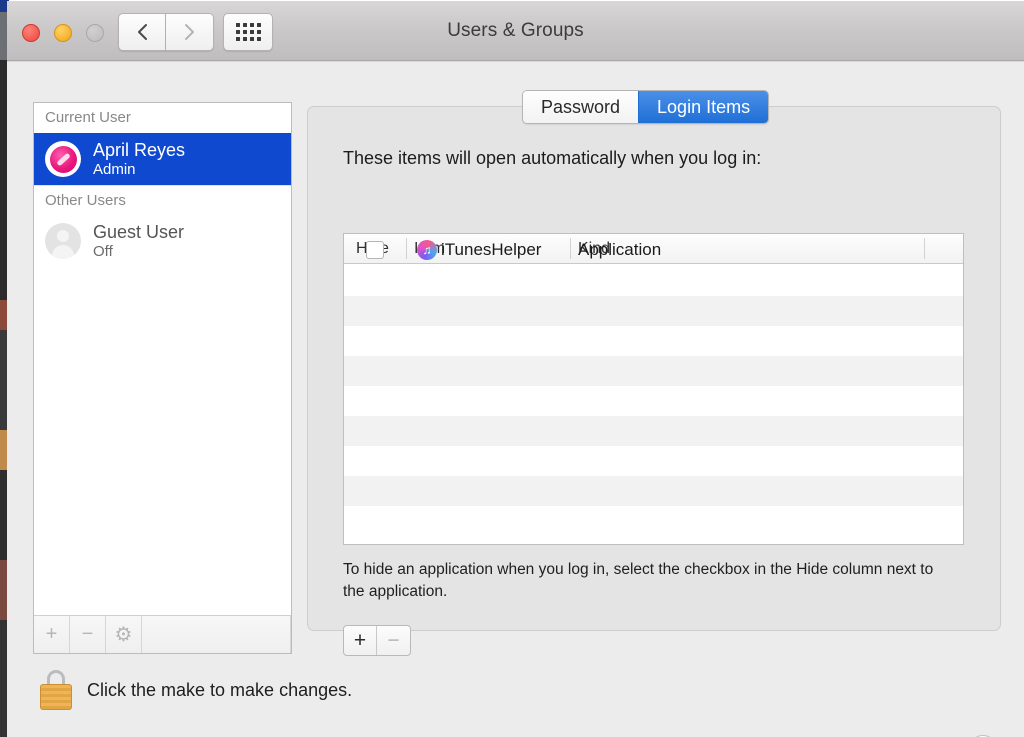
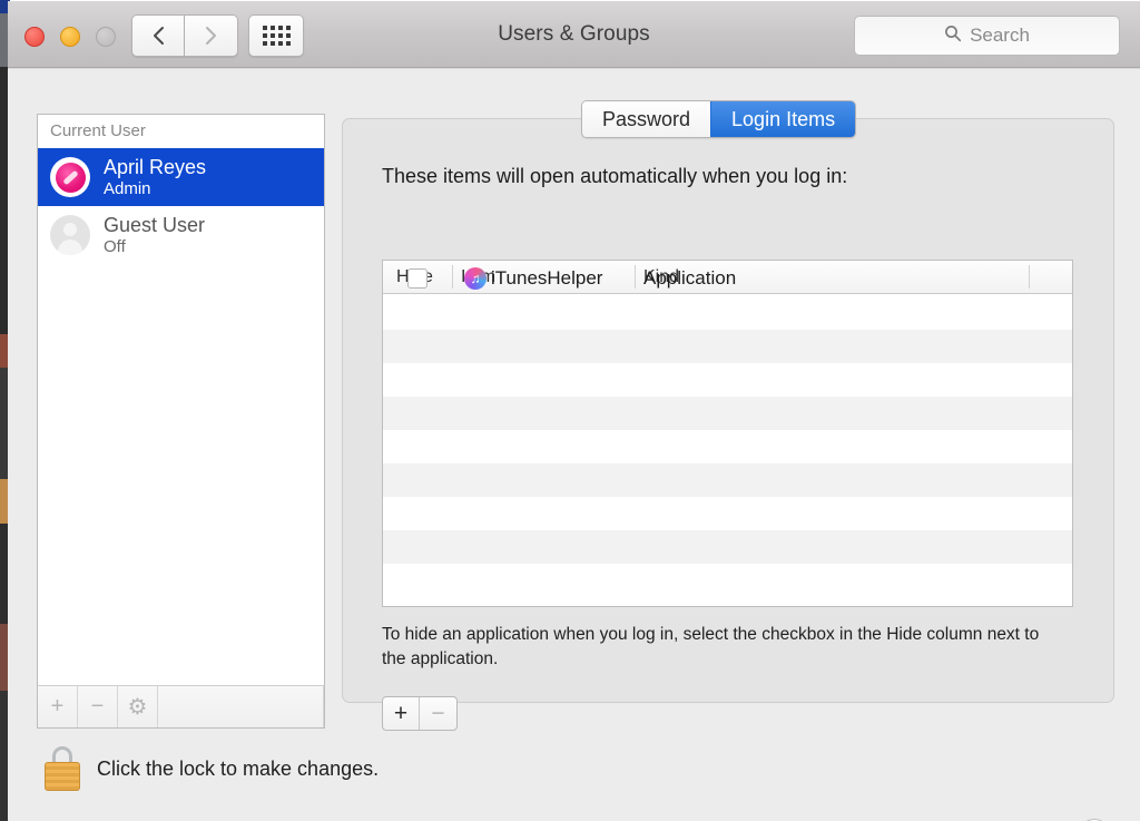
  Users & Groups
+ Search
  Current User
  April Reyes
  Admin
- Other Users
  Guest User
  Off
  +
  −
  ⚙
  Password
  Login Items
  These items will open automatically when you log in:
  Kind
  ♫
  iTunesHelper
  Application
  To hide an application when you log in, select the checkbox in the Hide column next to the application.
  +
  −
- Click the make to make changes.
+ Click the lock to make changes.
